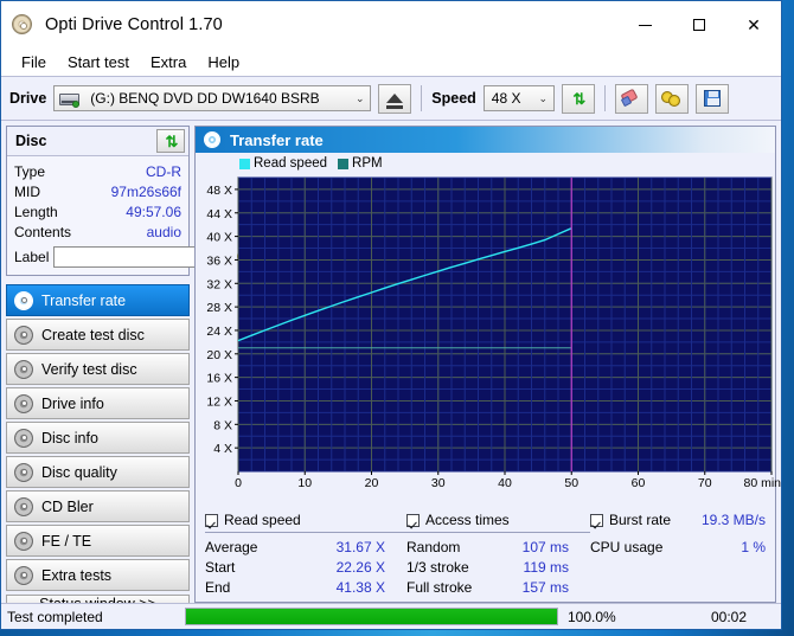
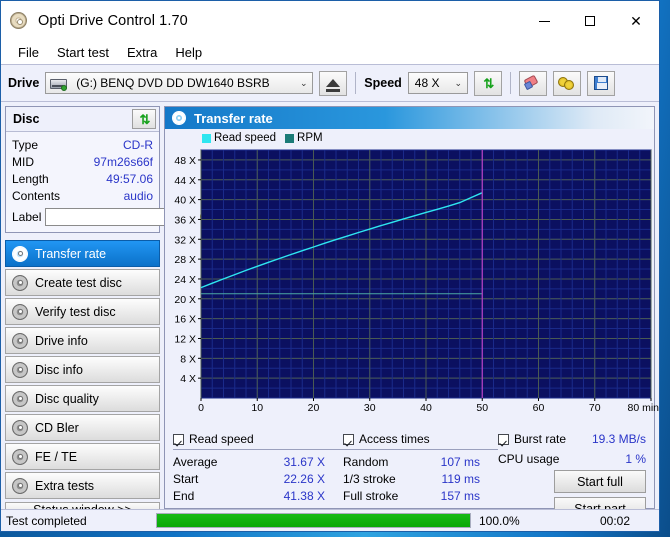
  Opti Drive Control 1.70
  ✕
  File
  Start test
  Extra
  Help
  Drive
  (G:) BENQ DVD DD DW1640 BSRB
  ⌄
  Speed
  48 X
  ⌄
  ⇅
  Disc
  ⇅
  Type
  CD-R
  MID
  97m26s66f
  Length
  49:57.06
  Contents
  audio
  Label
  Transfer rate
  Create test disc
  Verify test disc
  Drive info
  Disc info
  Disc quality
  CD Bler
  FE / TE
  Extra tests
  Transfer rate
  Read speed
  RPM
  4 X
  8 X
  12 X
  16 X
  20 X
  24 X
  28 X
  32 X
  36 X
  40 X
  44 X
  48 X
  0
  10
  20
  30
  40
  50
  60
  70
  80 min
  Read speed
  Average
  31.67 X
  Start
  22.26 X
  End
  41.38 X
  Access times
  Random
  107 ms
  1/3 stroke
  119 ms
  Full stroke
  157 ms
  Burst rate
  19.3 MB/s
  CPU usage
  1 %
+ Start full
  Test completed
  100.0%
  00:02
